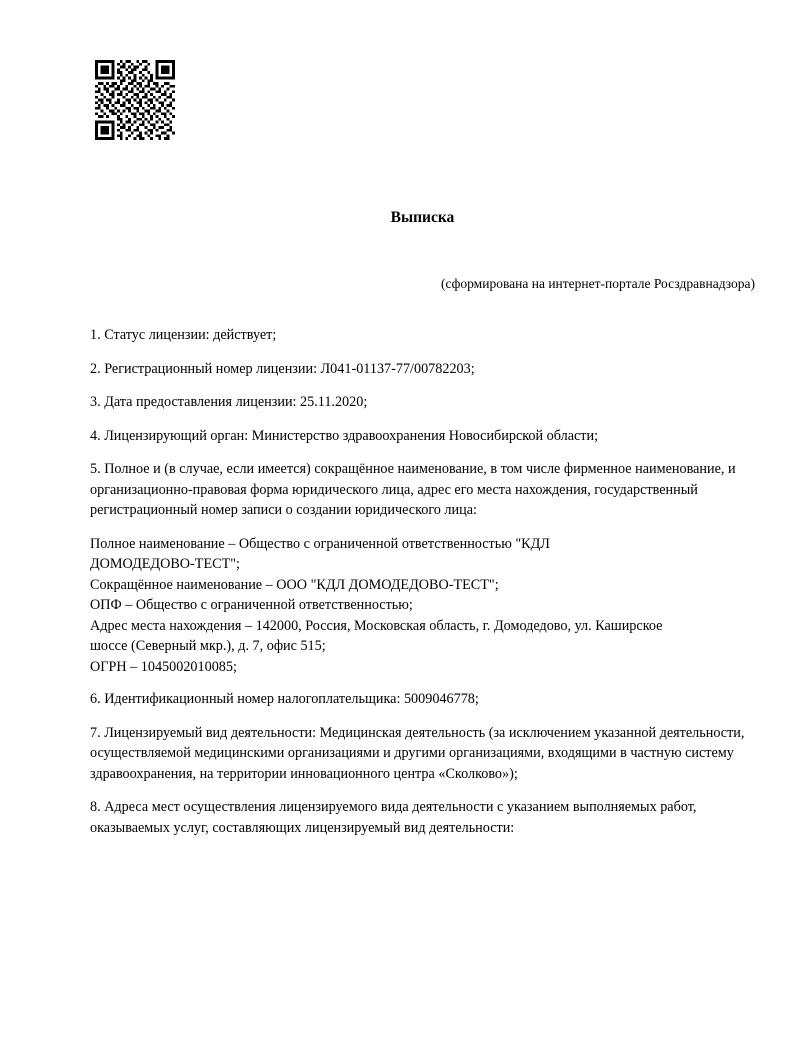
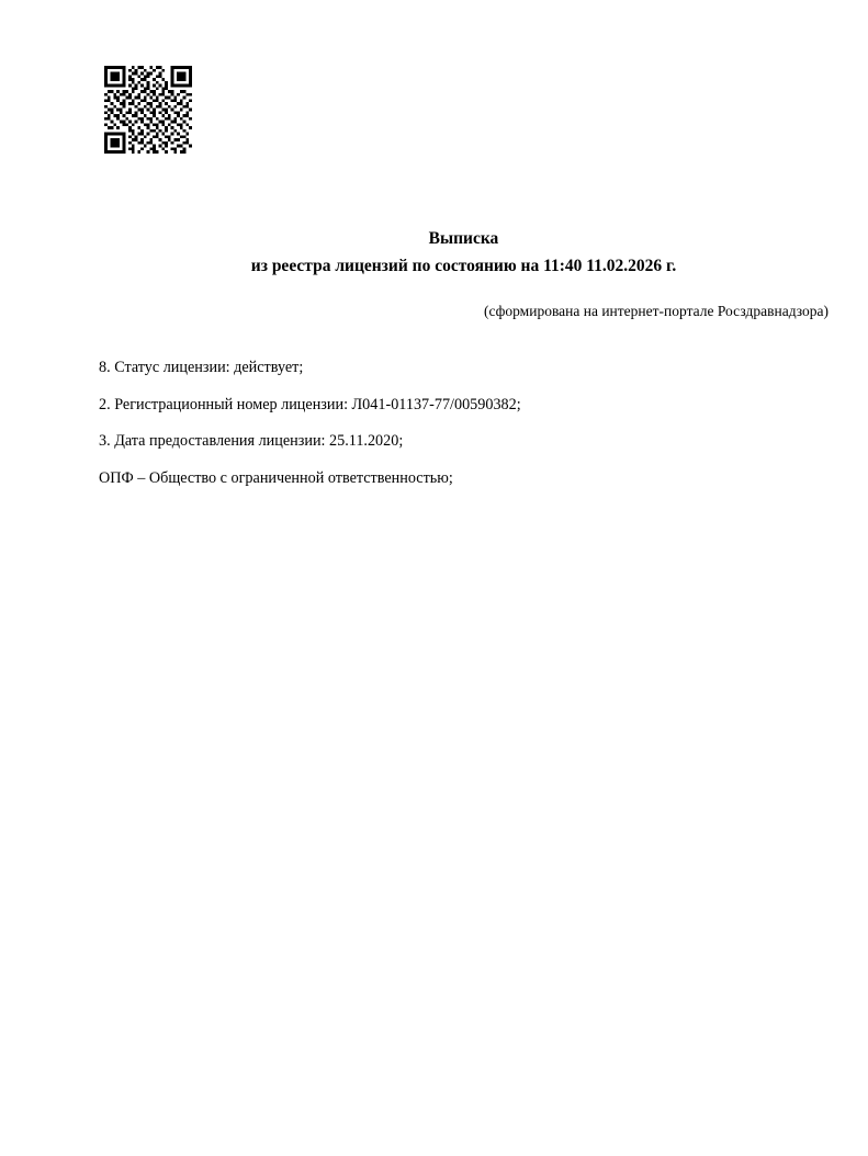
  Выписка
+ из реестра лицензий по состоянию на 11:40 11.02.2026 г.
  (сформирована на интернет-портале Росздравнадзора)
- 1. Статус лицензии: действует;
+ 8. Статус лицензии: действует;
- 2. Регистрационный номер лицензии: Л041-01137-77/00782203;
+ 2. Регистрационный номер лицензии: Л041-01137-77/00590382;
  3. Дата предоставления лицензии: 25.11.2020;
- 4. Лицензирующий орган: Министерство здравоохранения Новосибирской области;
- 5. Полное и (в случае, если имеется) сокращённое наименование, в том числе фирменное наименование, и организационно-правовая форма юридического лица, адрес его места нахождения, государственный регистрационный номер записи о создании юридического лица:
- Полное наименование – Общество с ограниченной ответственностью "КДЛ
- ДОМОДЕДОВО-ТЕСТ";
- Сокращённое наименование – ООО "КДЛ ДОМОДЕДОВО-ТЕСТ";
  ОПФ – Общество с ограниченной ответственностью;
- Адрес места нахождения – 142000, Россия, Московская область, г. Домодедово, ул. Каширское
- шоссе (Северный мкр.), д. 7, офис 515;
- ОГРН – 1045002010085;
- 6. Идентификационный номер налогоплательщика: 5009046778;
- 7. Лицензируемый вид деятельности: Медицинская деятельность (за исключением указанной деятельности, осуществляемой медицинскими организациями и другими организациями, входящими в частную систему здравоохранения, на территории инновационного центра «Сколково»);
- 8. Адреса мест осуществления лицензируемого вида деятельности с указанием выполняемых работ, оказываемых услуг, составляющих лицензируемый вид деятельности:
